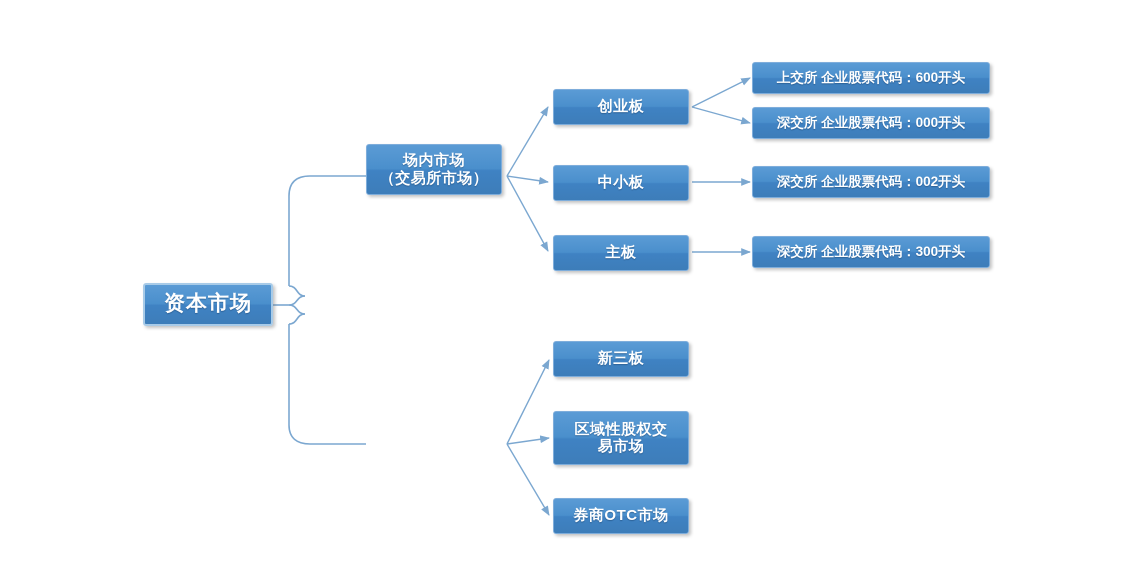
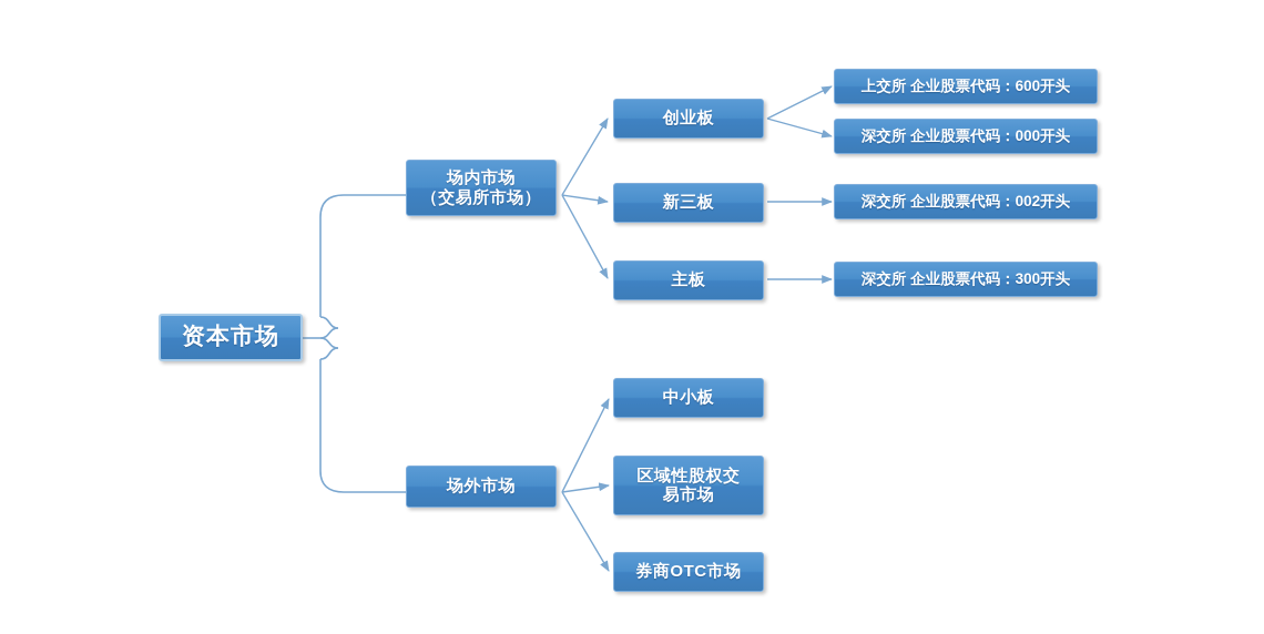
  资本市场
  场内市场
  （交易所市场）
+ 场外市场
  创业板
- 中小板
+ 新三板
  主板
- 新三板
+ 中小板
  区域性股权交
  易市场
  券商OTC市场
  上交所 企业股票代码：600开头
  深交所 企业股票代码：000开头
  深交所 企业股票代码：002开头
  深交所 企业股票代码：300开头
